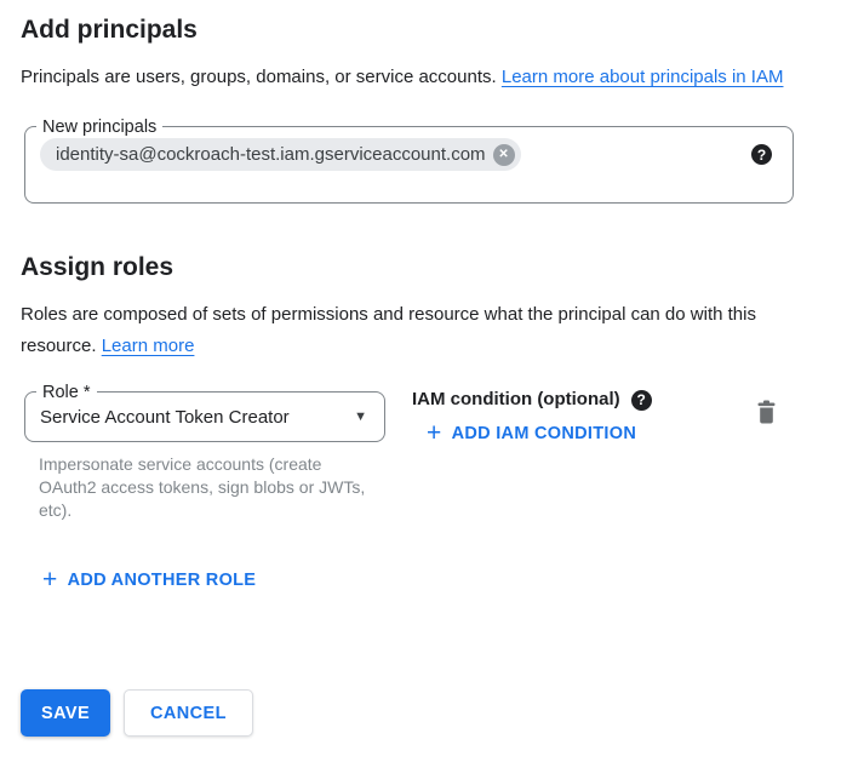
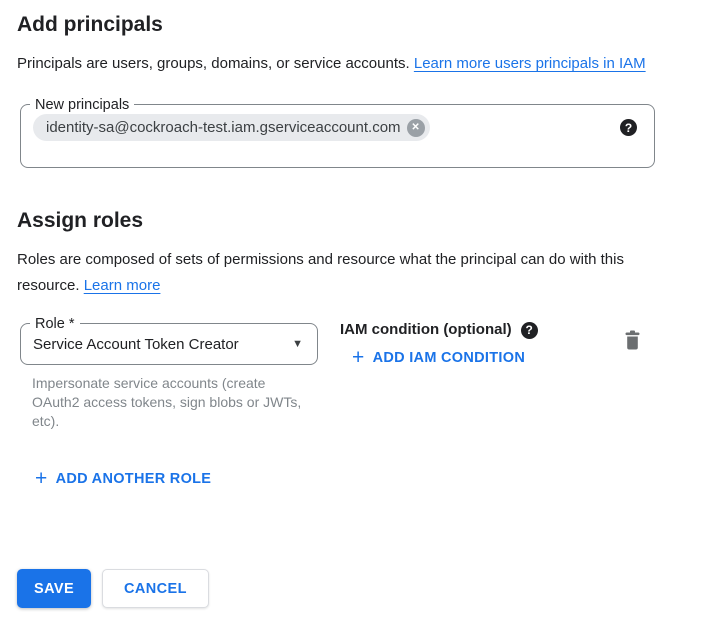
  Add principals
- Principals are users, groups, domains, or service accounts. Learn more about principals in IAM
+ Principals are users, groups, domains, or service accounts. Learn more users principals in IAM
  New principals
  identity-sa@cockroach-test.iam.gserviceaccount.com
  ✕
  ?
  Assign roles
  Roles are composed of sets of permissions and resource what the principal can do with this resource. Learn more
  Role *
  Service Account Token Creator
  ▼
  Impersonate service accounts (create OAuth2 access tokens, sign blobs or JWTs, etc).
  IAM condition (optional)
  ?
  +
  ADD IAM CONDITION
  +
  ADD ANOTHER ROLE
  SAVE
  CANCEL
